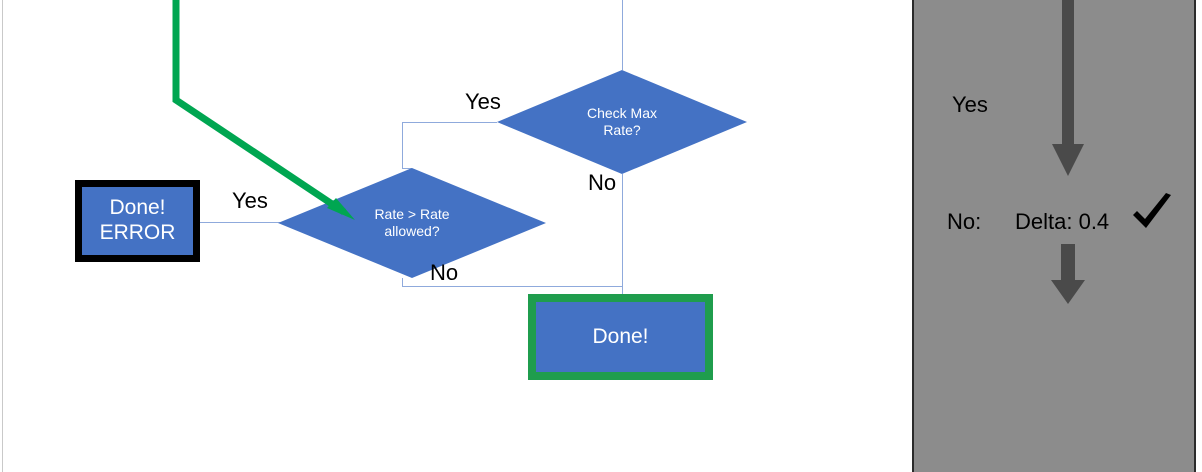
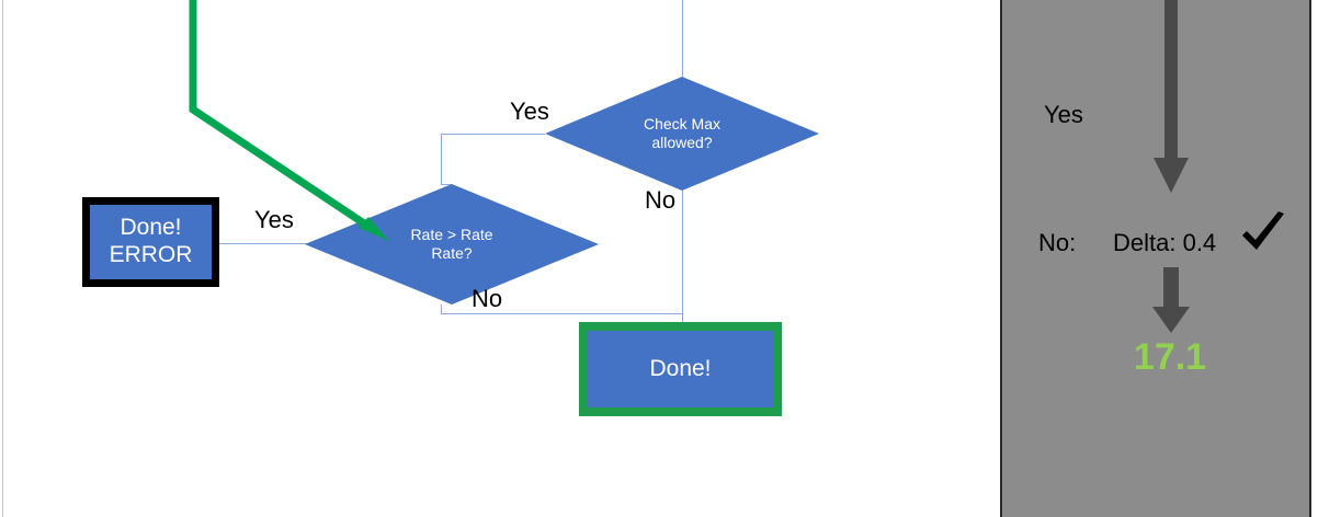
  Check Max
- Rate?
+ allowed?
  Rate > Rate
- allowed?
+ Rate?
  Done!
  ERROR
  Done!
  Yes
  No
  Yes
  No
  Yes
  No:
  Delta: 0.4
+ 17.1
